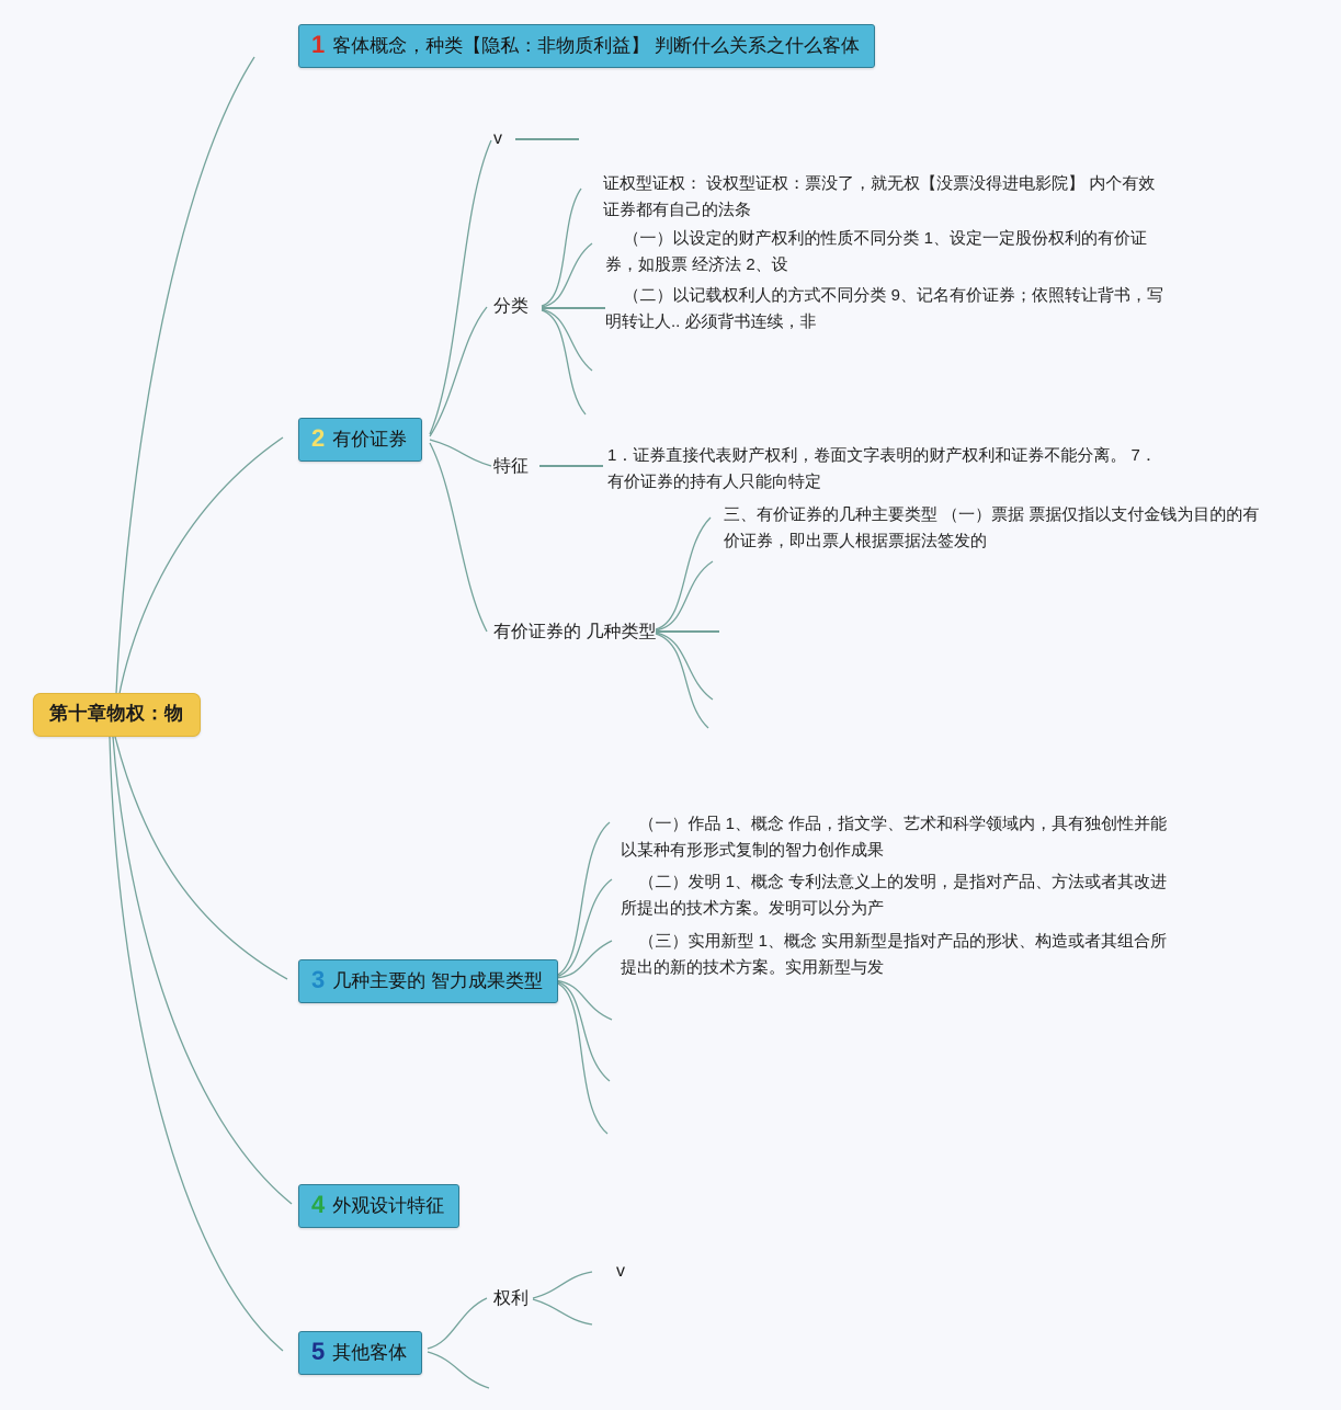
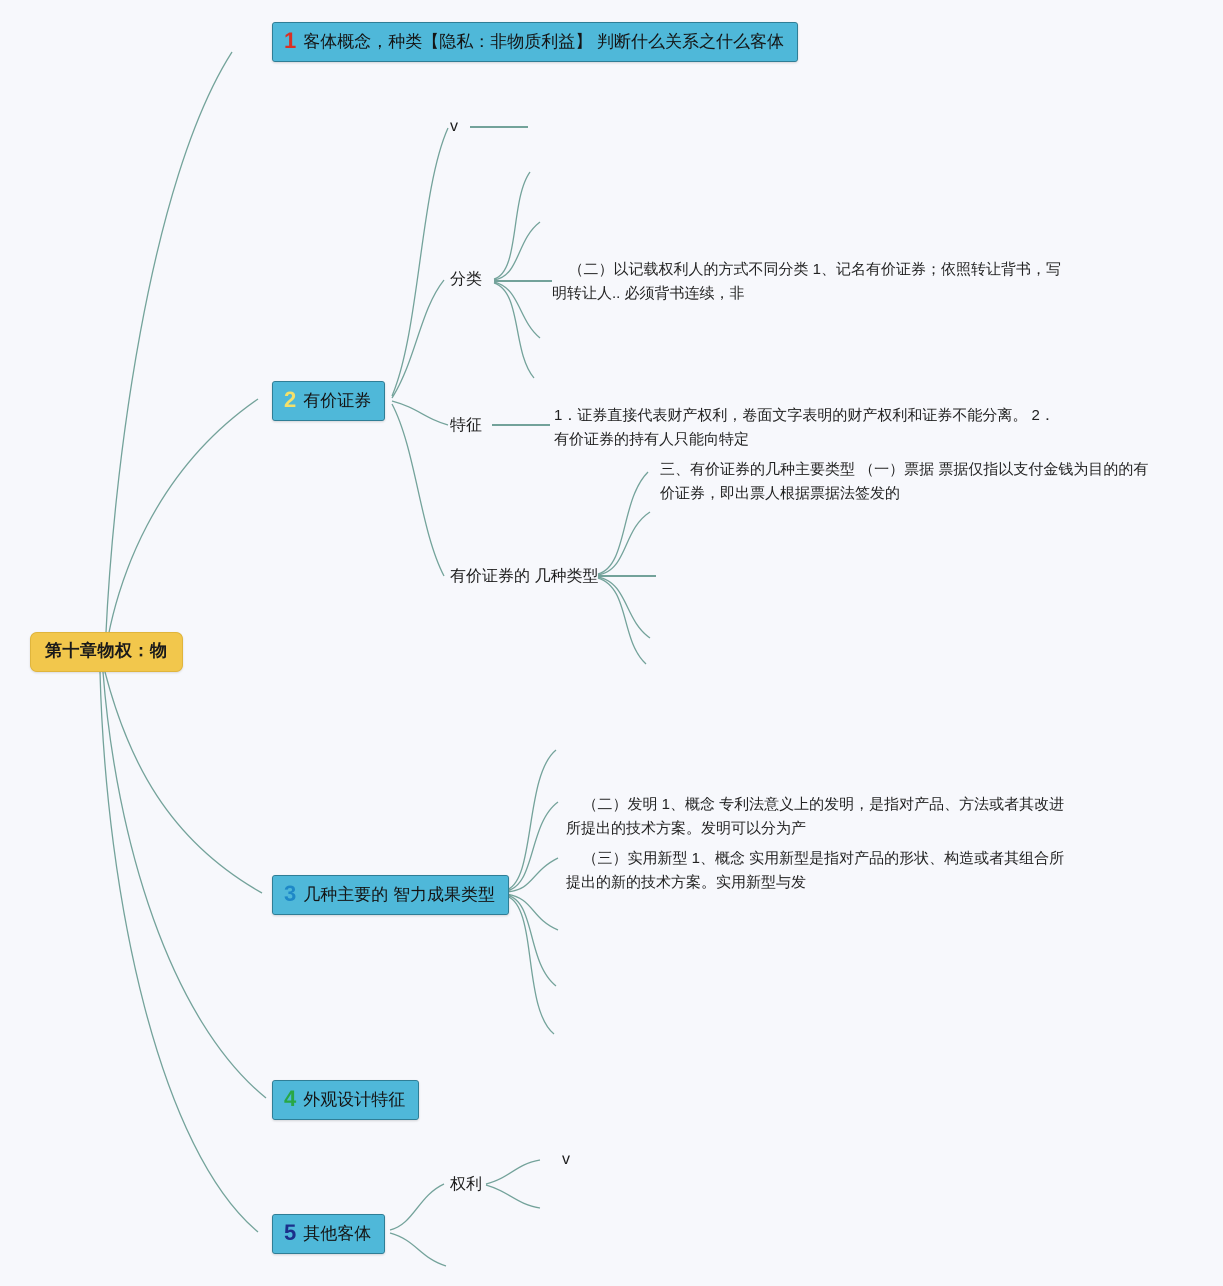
  第十章物权：物
  1
  客体概念，种类【隐私：非物质利益】 判断什么关系之什么客体
  2
  有价证券
  3
  几种主要的 智力成果类型
  4
  外观设计特征
  5
  其他客体
  v
  分类
  特征
  有价证券的 几种类型
  权利
  v
- 证权型证权： 设权型证权：票没了，就无权【没票没得进电影院】 内个有效证券都有自己的法条
- （一）以设定的财产权利的性质不同分类 1、设定一定股份权利的有价证券，如股票 经济法 2、设
- （二）以记载权利人的方式不同分类 9、记名有价证券；依照转让背书，写明转让人.. 必须背书连续，非
+ （二）以记载权利人的方式不同分类 1、记名有价证券；依照转让背书，写明转让人.. 必须背书连续，非
- 1．证券直接代表财产权利，卷面文字表明的财产权利和证券不能分离。 7．有价证券的持有人只能向特定
+ 1．证券直接代表财产权利，卷面文字表明的财产权利和证券不能分离。 2．有价证券的持有人只能向特定
  三、有价证券的几种主要类型 （一）票据 票据仅指以支付金钱为目的的有价证券，即出票人根据票据法签发的
- （一）作品 1、概念 作品，指文学、艺术和科学领域内，具有独创性并能以某种有形形式复制的智力创作成果
  （二）发明 1、概念 专利法意义上的发明，是指对产品、方法或者其改进所提出的技术方案。发明可以分为产
  （三）实用新型 1、概念 实用新型是指对产品的形状、构造或者其组合所提出的新的技术方案。实用新型与发
